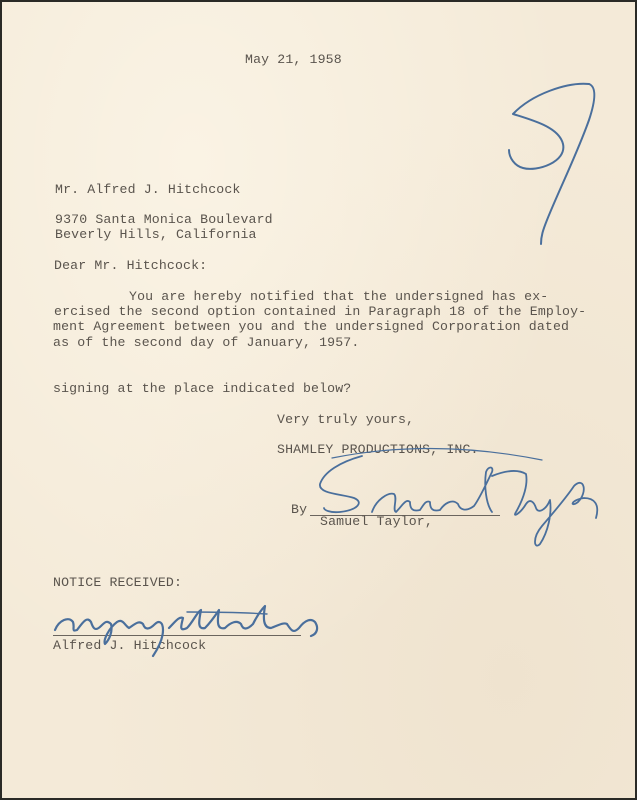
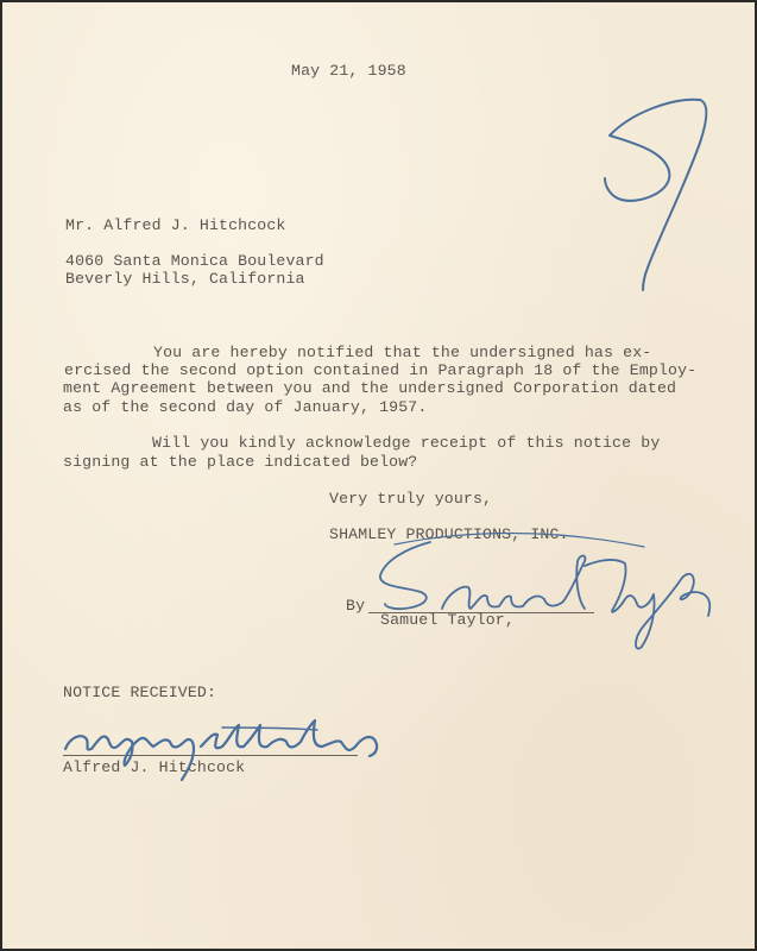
  May 21, 1958
  Mr. Alfred J. Hitchcock
- 9370 Santa Monica Boulevard
+ 4060 Santa Monica Boulevard
  Beverly Hills, California
- Dear Mr. Hitchcock:
  You are hereby notified that the undersigned has ex-
  ercised the second option contained in Paragraph 18 of the Employ-
  ment Agreement between you and the undersigned Corporation dated
  as of the second day of January, 1957.
+ Will you kindly acknowledge receipt of this notice by
  signing at the place indicated below?
  Very truly yours,
  SHAMLEY PRODUCONS, I.
  By
  Samuel Taylor,
  NOTICE RECEIVED:
  Alfred J. Hitchcock
